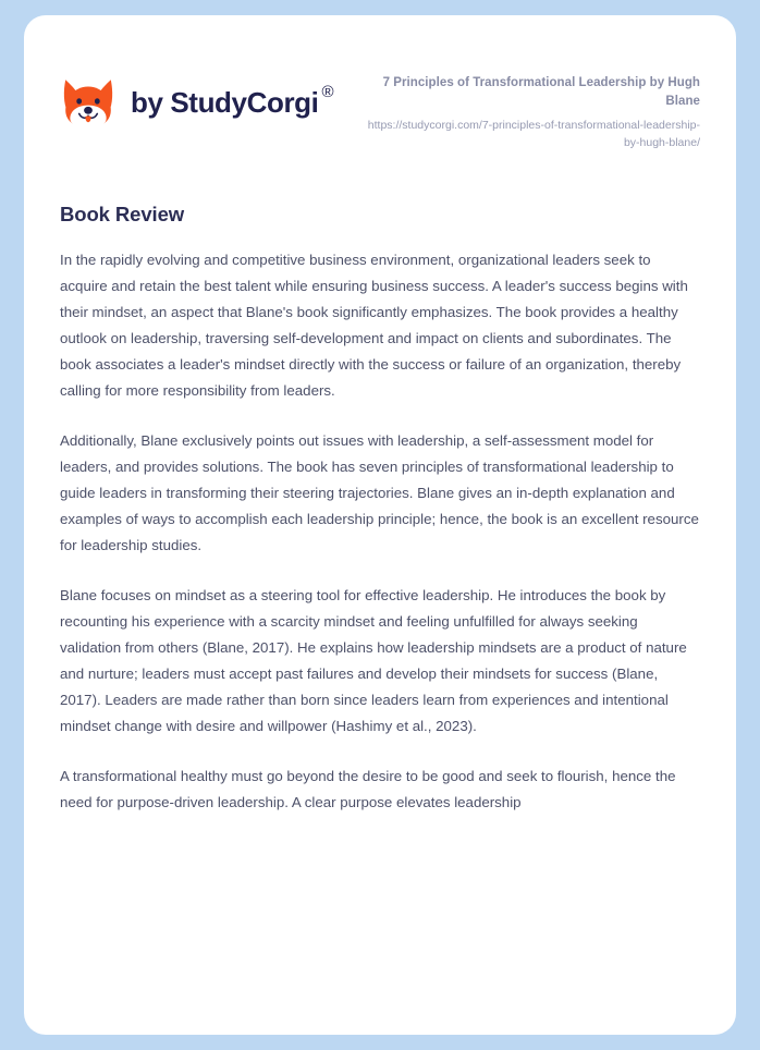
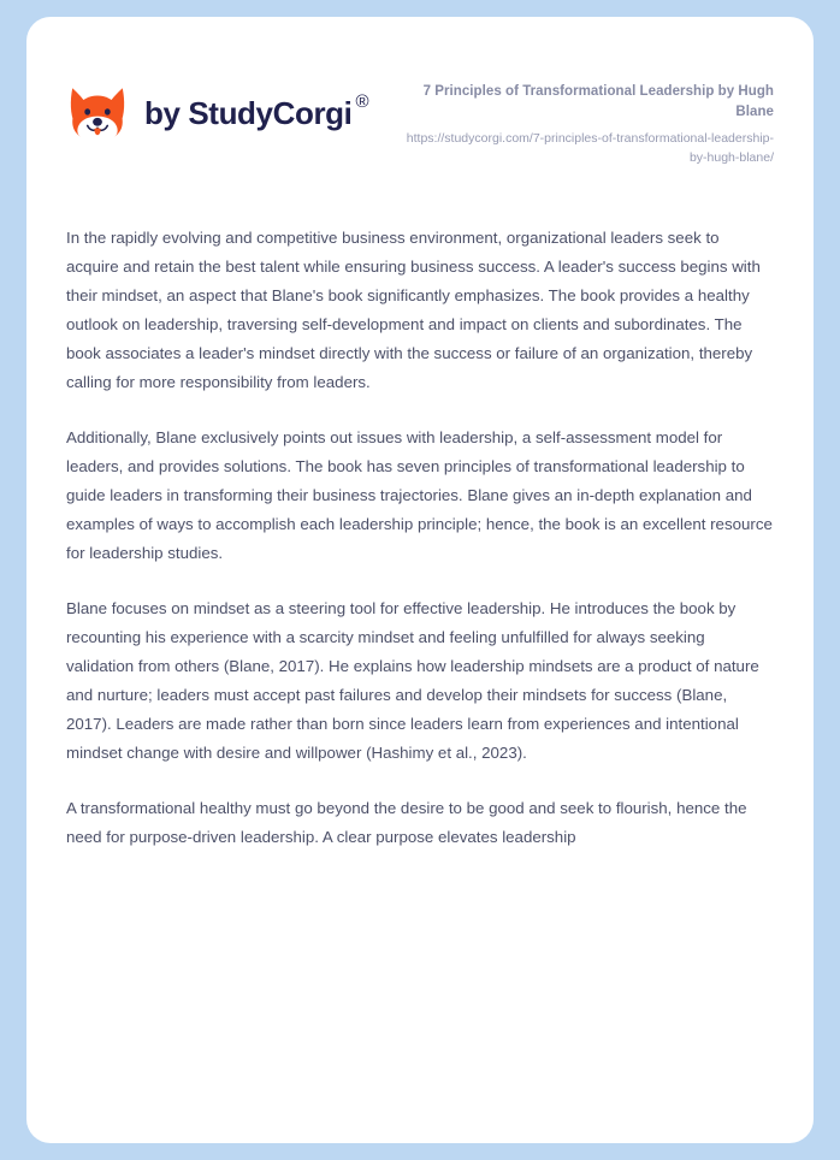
  by StudyCorgi
  ®
  7 Principles of Transformational Leadership by Hugh Blane
  https://studycorgi.com/7-principles-of-transformational-leadership-by-hugh-blane/
- Book Review
  In the rapidly evolving and competitive business environment, organizational leaders seek to acquire and retain the best talent while ensuring business success. A leader's success begins with their mindset, an aspect that Blane's book significantly emphasizes. The book provides a healthy outlook on leadership, traversing self-development and impact on clients and subordinates. The book associates a leader's mindset directly with the success or failure of an organization, thereby calling for more responsibility from leaders.
- Additionally, Blane exclusively points out issues with leadership, a self-assessment model for leaders, and provides solutions. The book has seven principles of transformational leadership to guide leaders in transforming their steering trajectories. Blane gives an in-depth explanation and examples of ways to accomplish each leadership principle; hence, the book is an excellent resource for leadership studies.
+ Additionally, Blane exclusively points out issues with leadership, a self-assessment model for leaders, and provides solutions. The book has seven principles of transformational leadership to guide leaders in transforming their business trajectories. Blane gives an in-depth explanation and examples of ways to accomplish each leadership principle; hence, the book is an excellent resource for leadership studies.
  Blane focuses on mindset as a steering tool for effective leadership. He introduces the book by recounting his experience with a scarcity mindset and feeling unfulfilled for always seeking validation from others (Blane, 2017). He explains how leadership mindsets are a product of nature and nurture; leaders must accept past failures and develop their mindsets for success (Blane, 2017). Leaders are made rather than born since leaders learn from experiences and intentional mindset change with desire and willpower (Hashimy et al., 2023).
  A transformational healthy must go beyond the desire to be good and seek to flourish, hence the need for purpose-driven leadership. A clear purpose elevates leadership
